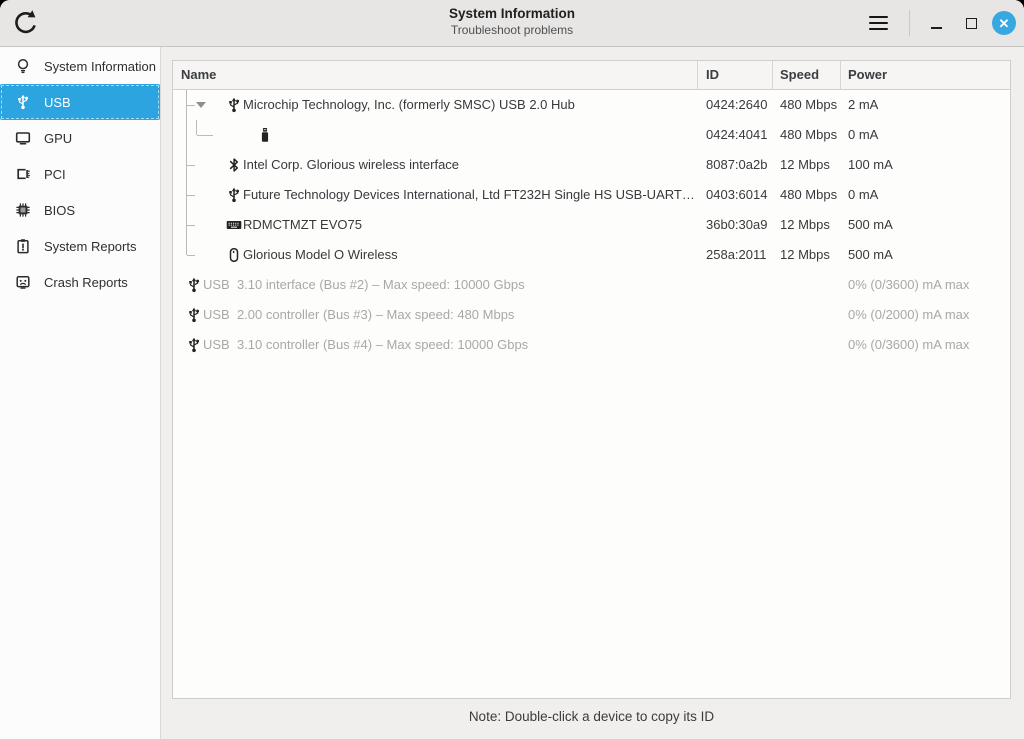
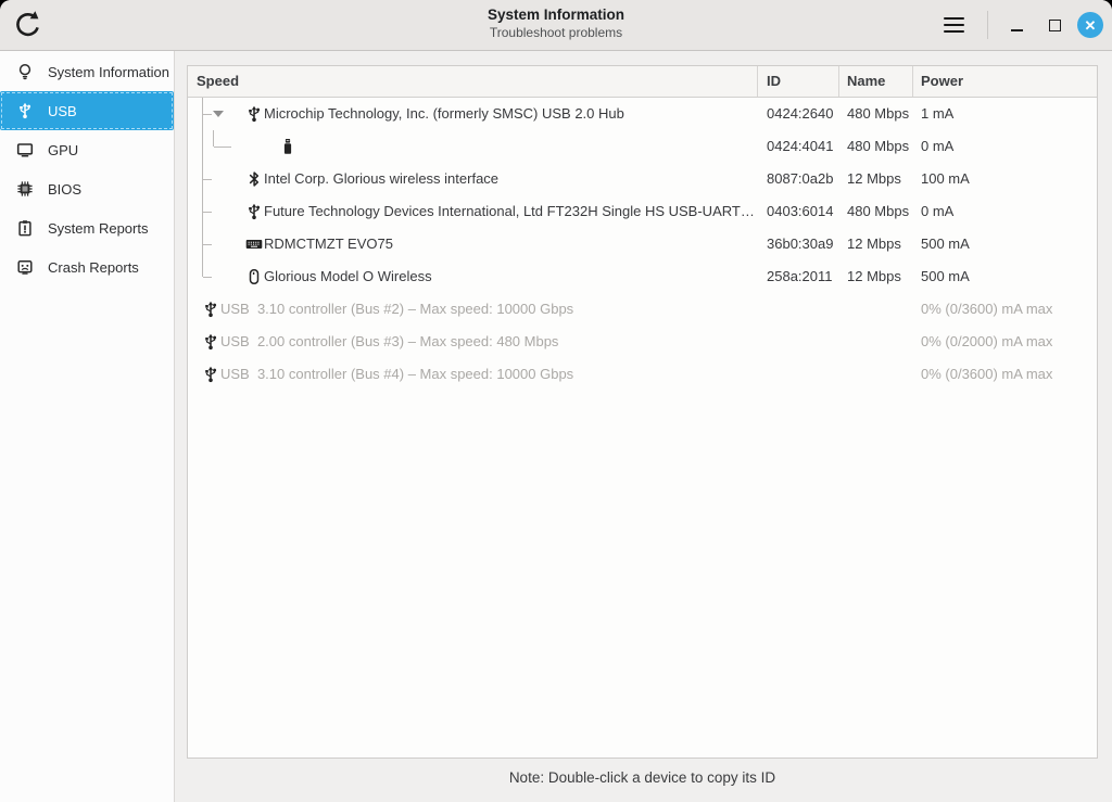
  System Information
  Troubleshoot problems
  ✕
  System Information
  USB
  GPU
- PCI
  BIOS
  System Reports
  Crash Reports
- Name
+ Speed
  ID
- Speed
+ Name
  Power
  Microchip Technology, Inc. (formerly SMSC) USB 2.0 Hub
  0424:2640
  480 Mbps
- 2 mA
+ 1 mA
  0424:4041
  480 Mbps
  0 mA
  Intel Corp. Glorious wireless interface
  8087:0a2b
  12 Mbps
  100 mA
  Future Technology Devices International, Ltd FT232H Single HS USB-UART…
  0403:6014
  480 Mbps
  0 mA
  RDMCTMZT EVO75
  36b0:30a9
  12 Mbps
  500 mA
  Glorious Model O Wireless
  258a:2011
  12 Mbps
  500 mA
- USB 3.10 interface (Bus #2) – Max speed: 10000 Gbps
+ USB 3.10 controller (Bus #2) – Max speed: 10000 Gbps
  0% (0/3600) mA max
  USB 2.00 controller (Bus #3) – Max speed: 480 Mbps
  0% (0/2000) mA max
  USB 3.10 controller (Bus #4) – Max speed: 10000 Gbps
  0% (0/3600) mA max
  Note: Double-click a device to copy its ID
